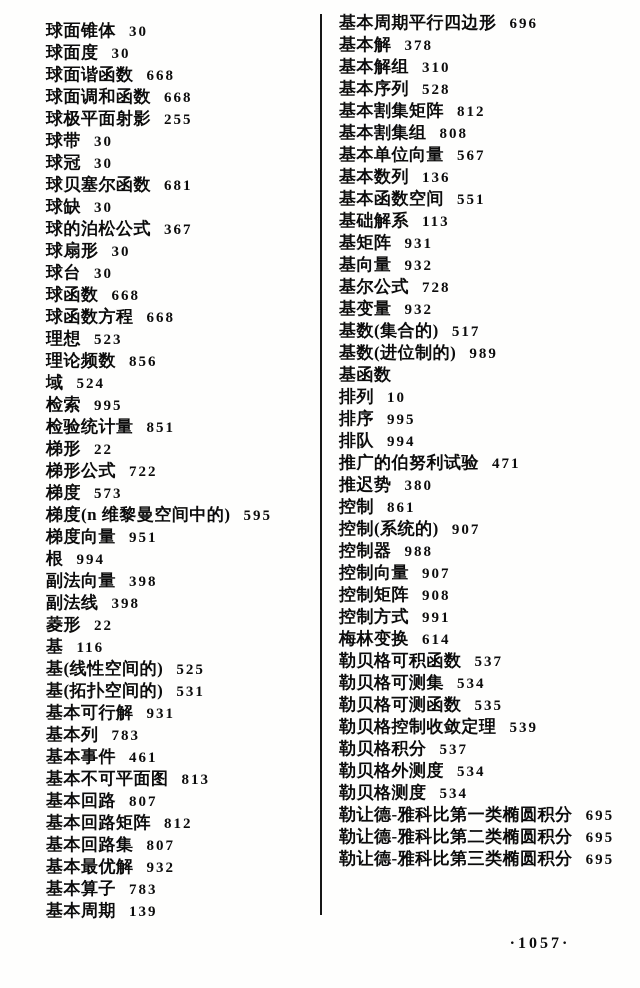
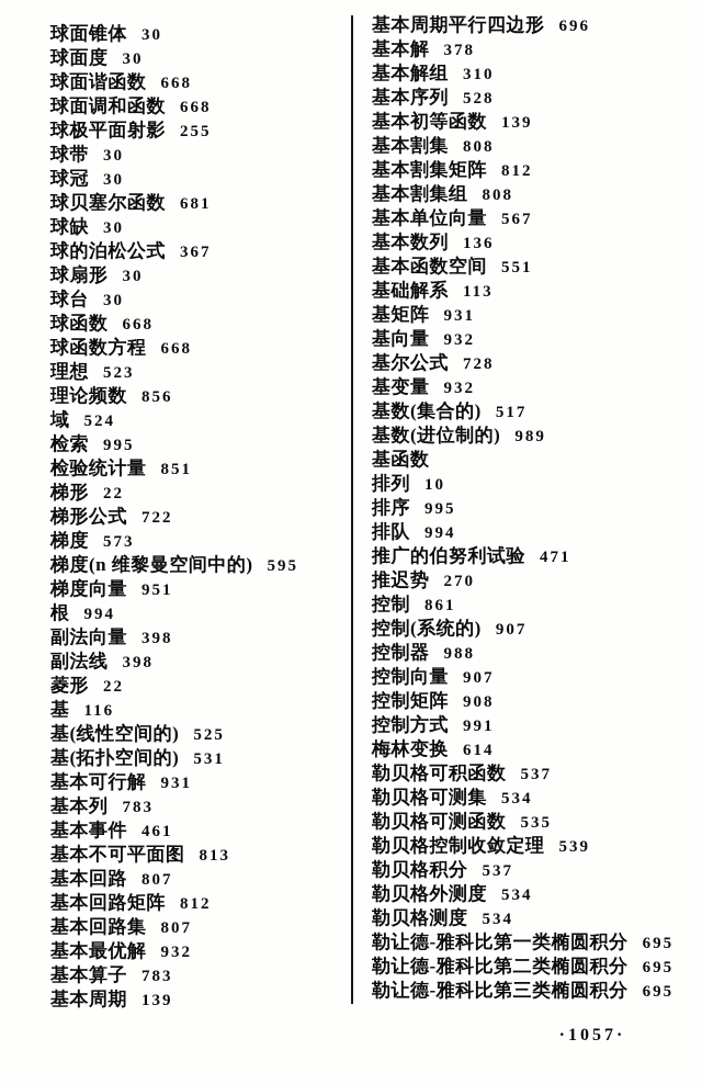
  球面锥体 30
  球面度 30
  球面谐函数 668
  球面调和函数 668
  球极平面射影 255
  球带 30
  球冠 30
  球贝塞尔函数 681
  球缺 30
  球的泊松公式 367
  球扇形 30
  球台 30
  球函数 668
  球函数方程 668
  理想 523
  理论频数 856
  域 524
  检索 995
  检验统计量 851
  梯形 22
  梯形公式 722
  梯度 573
  梯度(n 维黎曼空间中的) 595
  梯度向量 951
  根 994
  副法向量 398
  副法线 398
  菱形 22
  基 116
  基(线性空间的) 525
  基(拓扑空间的) 531
  基本可行解 931
  基本列 783
  基本事件 461
  基本不可平面图 813
  基本回路 807
  基本回路矩阵 812
  基本回路集 807
  基本最优解 932
  基本算子 783
  基本周期 139
  基本周期平行四边形 696
  基本解 378
  基本解组 310
  基本序列 528
+ 基本初等函数 139
+ 基本割集 808
  基本割集矩阵 812
  基本割集组 808
  基本单位向量 567
  基本数列 136
  基本函数空间 551
  基础解系 113
  基矩阵 931
  基向量 932
  基尔公式 728
  基变量 932
  基数(集合的) 517
  基数(进位制的) 989
  基函数
  排列 10
  排序 995
  排队 994
  推广的伯努利试验 471
- 推迟势 380
+ 推迟势 270
  控制 861
  控制(系统的) 907
  控制器 988
  控制向量 907
  控制矩阵 908
  控制方式 991
  梅林变换 614
  勒贝格可积函数 537
  勒贝格可测集 534
  勒贝格可测函数 535
  勒贝格控制收敛定理 539
  勒贝格积分 537
  勒贝格外测度 534
  勒贝格测度 534
  勒让德-雅科比第一类椭圆积分 695
  勒让德-雅科比第二类椭圆积分 695
  勒让德-雅科比第三类椭圆积分 695
  ·1057·
